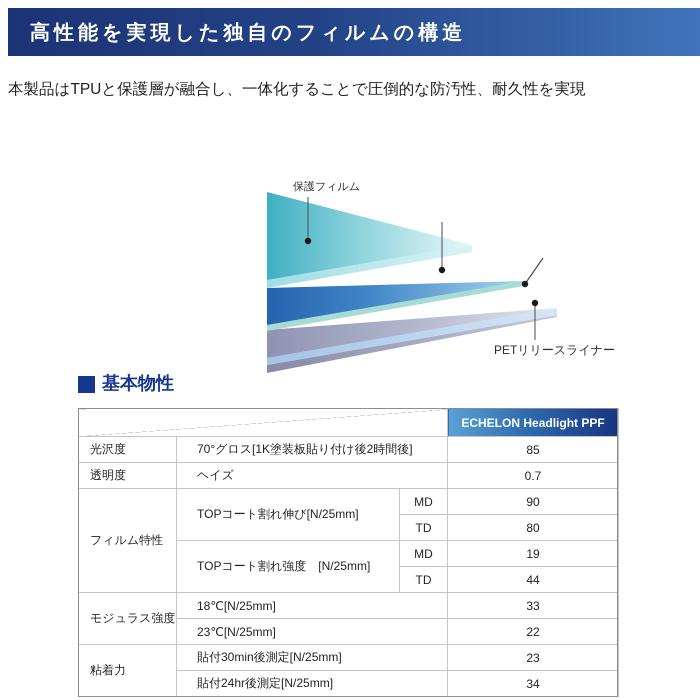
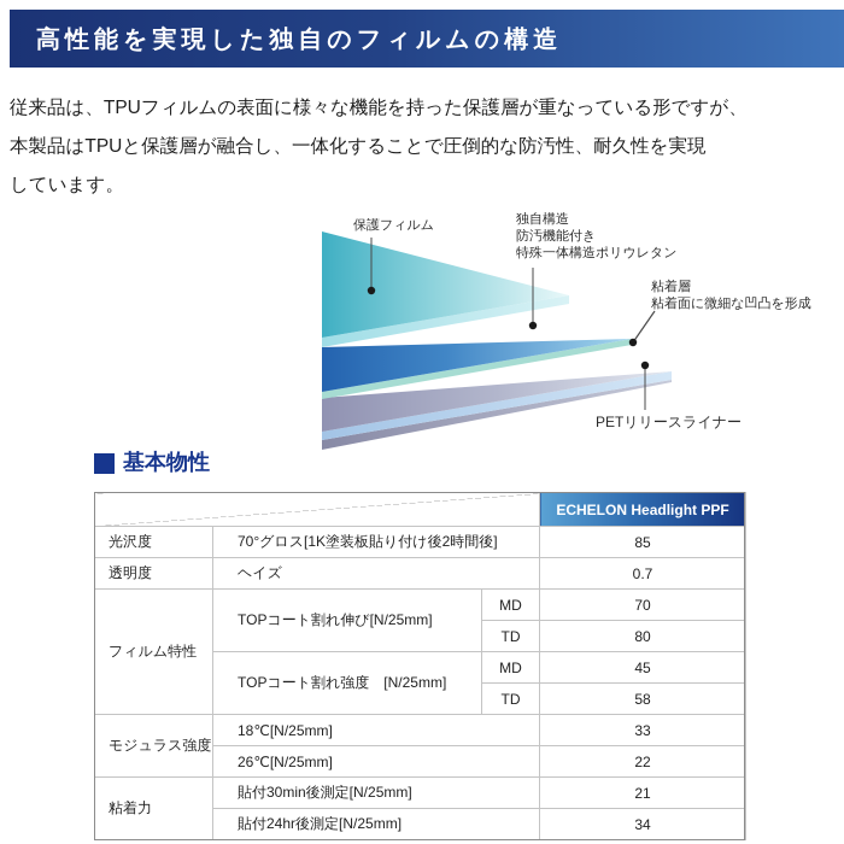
  高性能を実現した独自のフィルムの構造
+ 従来品は、TPUフィルムの表面に様々な機能を持った保護層が重なっている形ですが、
  本製品はTPUと保護層が融合し、一体化することで圧倒的な防汚性、耐久性を実現
+ しています。
  保護フィルム
+ 独自構造
+ 防汚機能付き
+ 特殊一体構造ポリウレタン
+ 粘着層
+ 粘着面に微細な凹凸を形成
  PETリリースライナー
  基本物性
  	ECHELON Headlight PPF
  光沢度	70°グロス[1K塗装板貼り付け後2時間後]	85
  透明度	ヘイズ	0.7
- フィルム特性	TOPコート割れ伸び[N/25mm]	MD	90
+ フィルム特性	TOPコート割れ伸び[N/25mm]	MD	70
  TD	80
- TOPコート割れ強度 [N/25mm]	MD	19
+ TOPコート割れ強度 [N/25mm]	MD	45
- TD	44
+ TD	58
  モジュラス強度	18℃[N/25mm]	33
- 23℃[N/25mm]	22
+ 26℃[N/25mm]	22
- 粘着力	貼付30min後測定[N/25mm]	23
+ 粘着力	貼付30min後測定[N/25mm]	21
  貼付24hr後測定[N/25mm]	34
